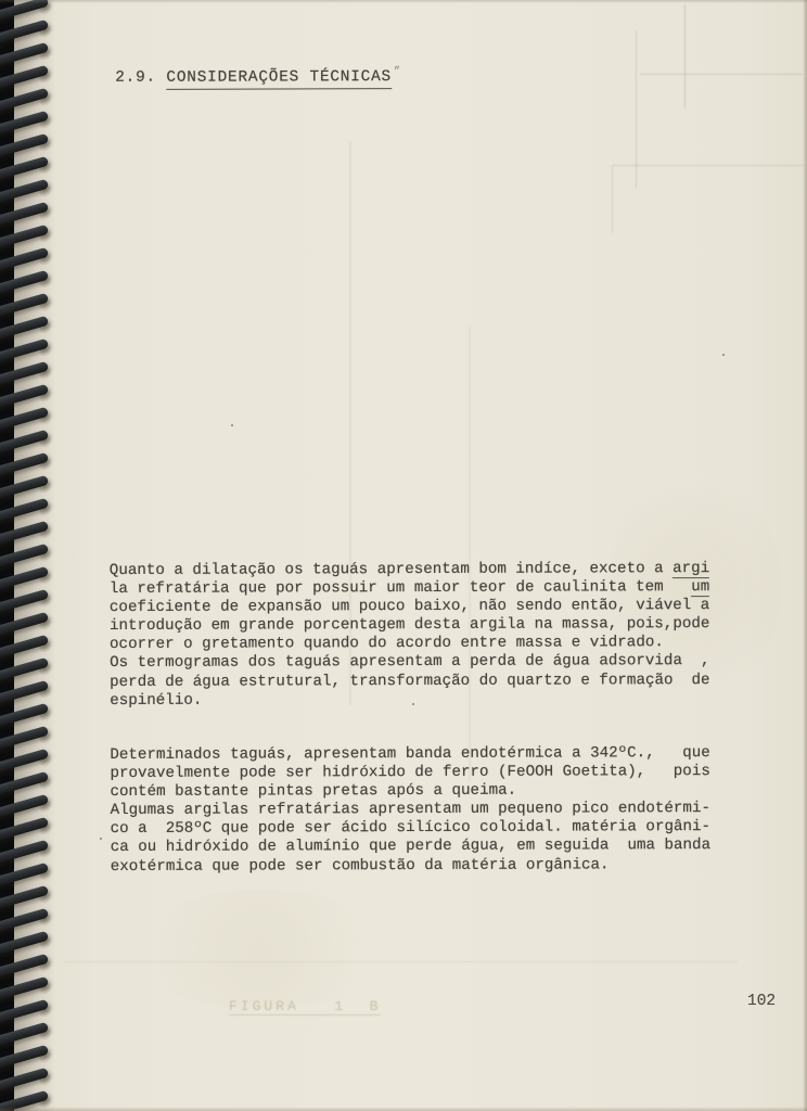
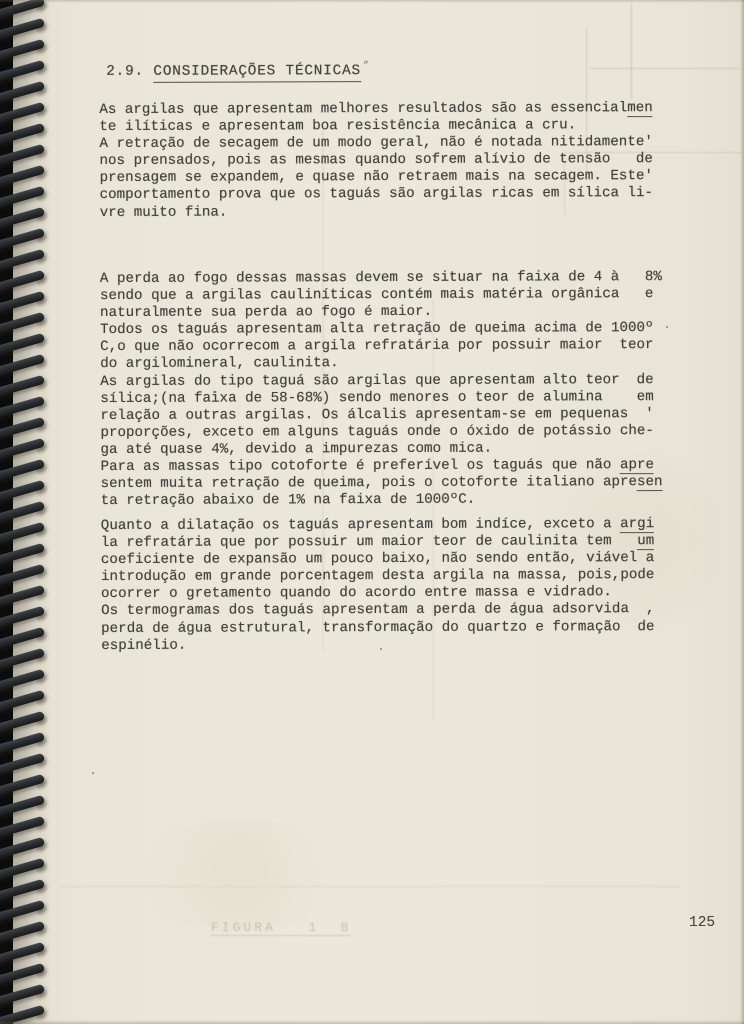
  2.9. CONSIDERAÇÕES TÉCNICAS ”
+ As argilas que apresentam melhores resultados são as essencialmen
+ te ilíticas e apresentam boa resistência mecânica a cru.
+ A retração de secagem de um modo geral, não é notada nitidamente'
+ nos prensados, pois as mesmas quando sofrem alívio de tensão de
+ prensagem se expandem, e quase não retraem mais na secagem. Este'
+ comportamento prova que os taguás são argilas ricas em sílica li-
+ vre muito fina.
+ A perda ao fogo dessas massas devem se situar na faixa de 4 à 8%
+ sendo que a argilas cauliníticas contém mais matéria orgânica e
+ naturalmente sua perda ao fogo é maior.
+ Todos os taguás apresentam alta retração de queima acima de 1000º
+ C,o que não ocorrecom a argila refratária por possuir maior teor
+ do argilomineral, caulinita.
+ As argilas do tipo taguá são argilas que apresentam alto teor de
+ sílica;(na faixa de 58-68%) sendo menores o teor de alumina em
+ relação a outras argilas. Os álcalis apresentam-se em pequenas '
+ proporções, exceto em alguns taguás onde o óxido de potássio che-
+ ga até quase 4%, devido a impurezas como mica.
+ Para as massas tipo cotoforte é preferível os taguás que não apre
+ sentem muita retração de queima, pois o cotoforte italiano apresen
+ ta retração abaixo de 1% na faixa de 1000ºC.
  Quanto a dilatação os taguás apresentam bom indíce, exceto a argi
  la refratária que por possuir um maior teor de caulinita tem um
  coeficiente de expansão um pouco baixo, não sendo então, viável a
  introdução em grande porcentagem desta argila na massa, pois,pode
  ocorrer o gretamento quando do acordo entre massa e vidrado.
  Os termogramas dos taguás apresentam a perda de água adsorvida ,
  perda de água estrutural, transformação do quartzo e formação de
  espinélio.
- Determinados taguás, apresentam banda endotérmica a 342ºC., que
- provavelmente pode ser hidróxido de ferro (FeOOH Goetita), pois
- contém bastante pintas pretas após a queima.
- Algumas argilas refratárias apresentam um pequeno pico endotérmi-
- co a 258ºC que pode ser ácido silícico coloidal. matéria orgâni-
- ca ou hidróxido de alumínio que perde água, em seguida uma banda
- exotérmica que pode ser combustão da matéria orgânica.
  FIGURA 1 B
- 102
+ 125
